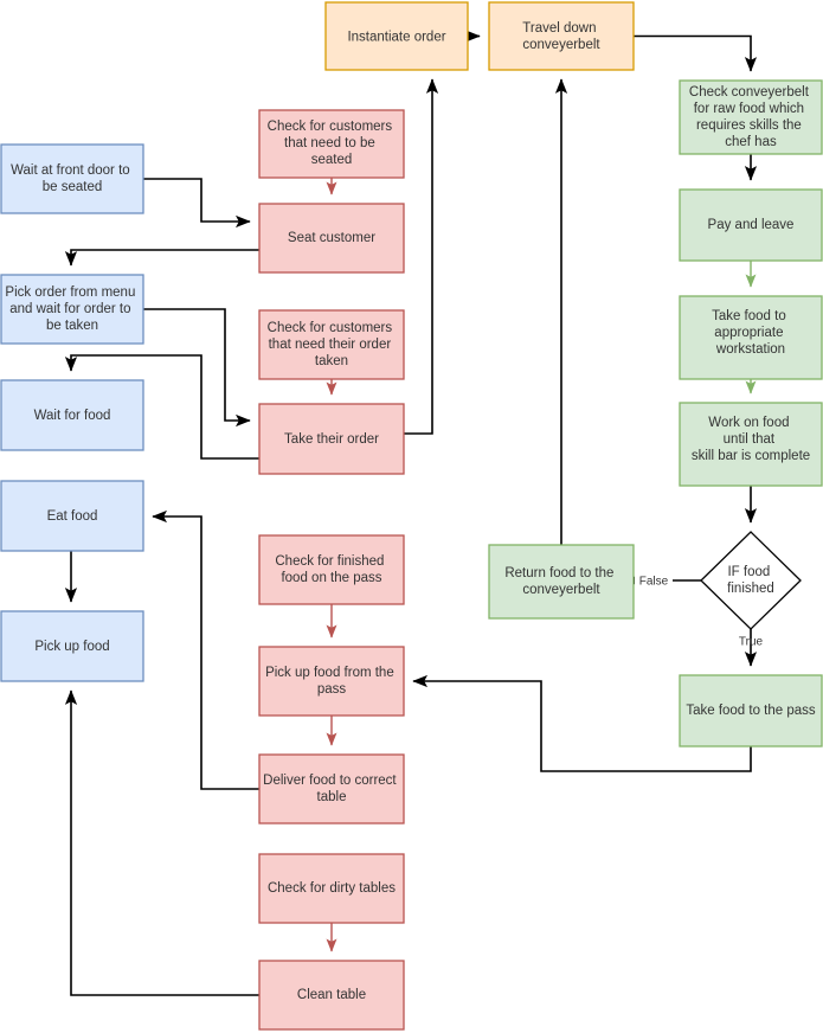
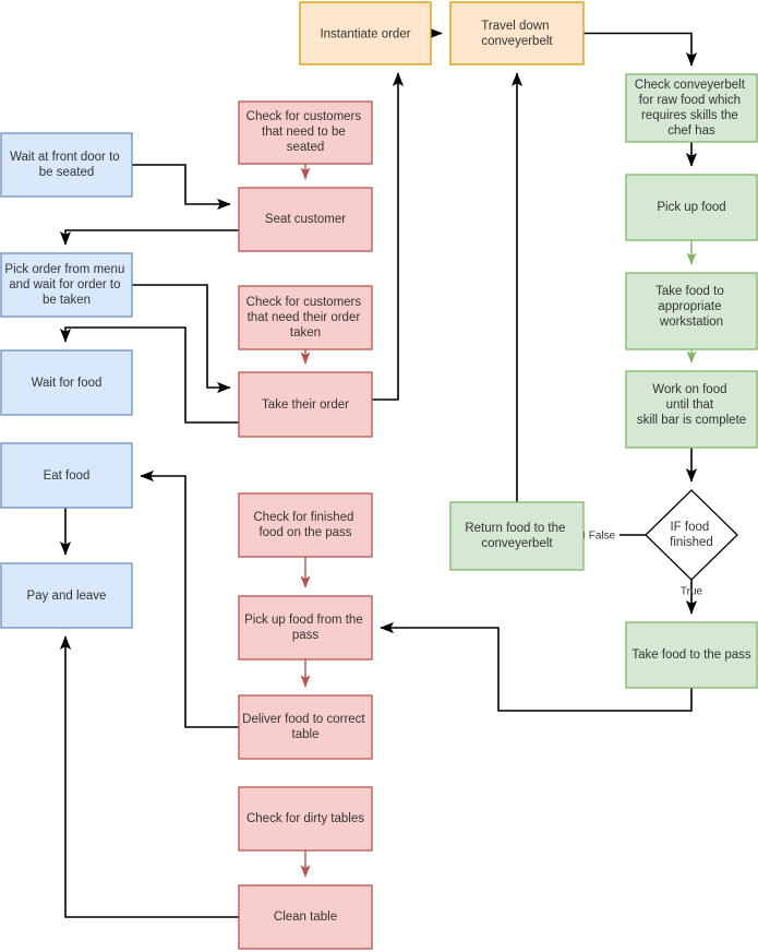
  False
  True
  Instantiate order
  Travel down conveyerbelt
  Check conveyerbelt for raw food which requires skills the chef has
- Pay and leave
+ Pick up food
  Take food to appropriate workstation
  Work on food until that skill bar is complete
  IF food finished
  Return food to the conveyerbelt
  Take food to the pass
  Check for customers that need to be seated
  Seat customer
  Check for customers that need their order taken
  Take their order
  Check for finished food on the pass
  Pick up food from the pass
  Deliver food to correct table
  Check for dirty tables
  Clean table
  Wait at front door to be seated
  Pick order from menu and wait for order to be taken
  Wait for food
  Eat food
- Pick up food
+ Pay and leave
